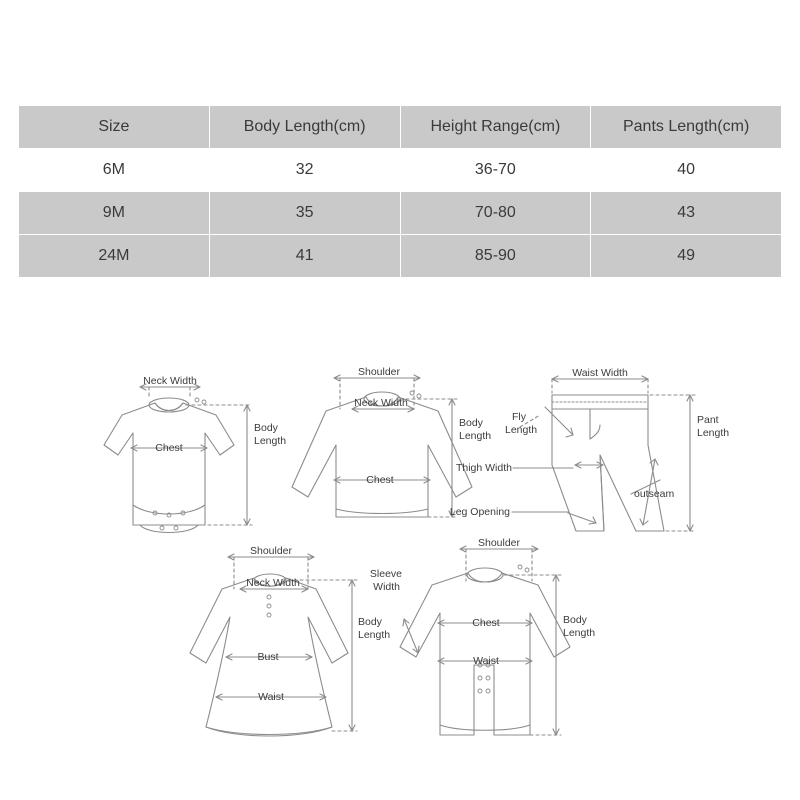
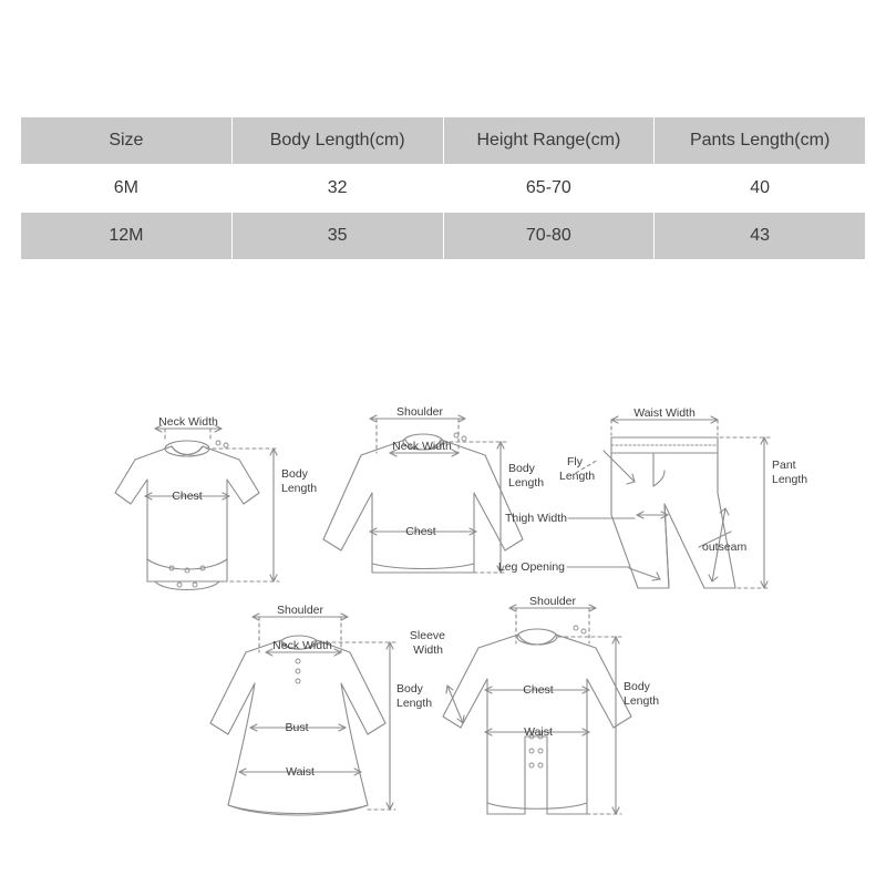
  Size	Body Length(cm)	Height Range(cm)	Pants Length(cm)
- 6M	32	36-70	40
+ 6M	32	65-70	40
- 9M	35	70-80	43
+ 12M	35	70-80	43
- 24M	41	85-90	49
  Neck Width
  Chest
  Body
  Length
  Shoulder
  Neck Width
  Chest
  Body
  Length
  Waist Width
  Fly
  Length
  Thigh Width
  Leg Opening
  outseam
  Pant
  Length
  Shoulder
  Neck Width
  Bust
  Waist
  Body
  Length
  Shoulder
  Sleeve
  Width
  Chest
  Waist
  Body
  Length
